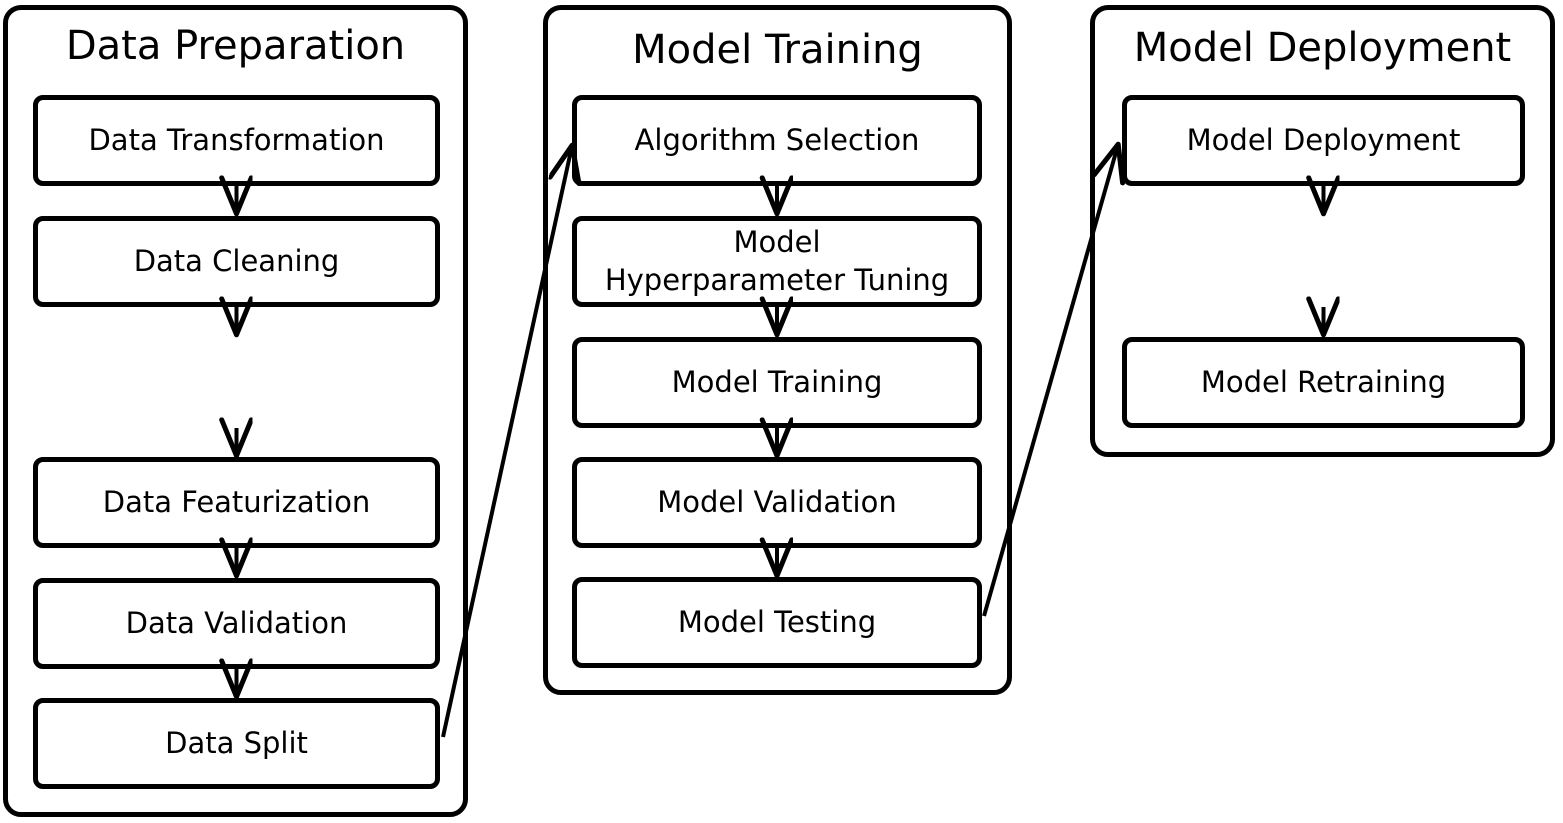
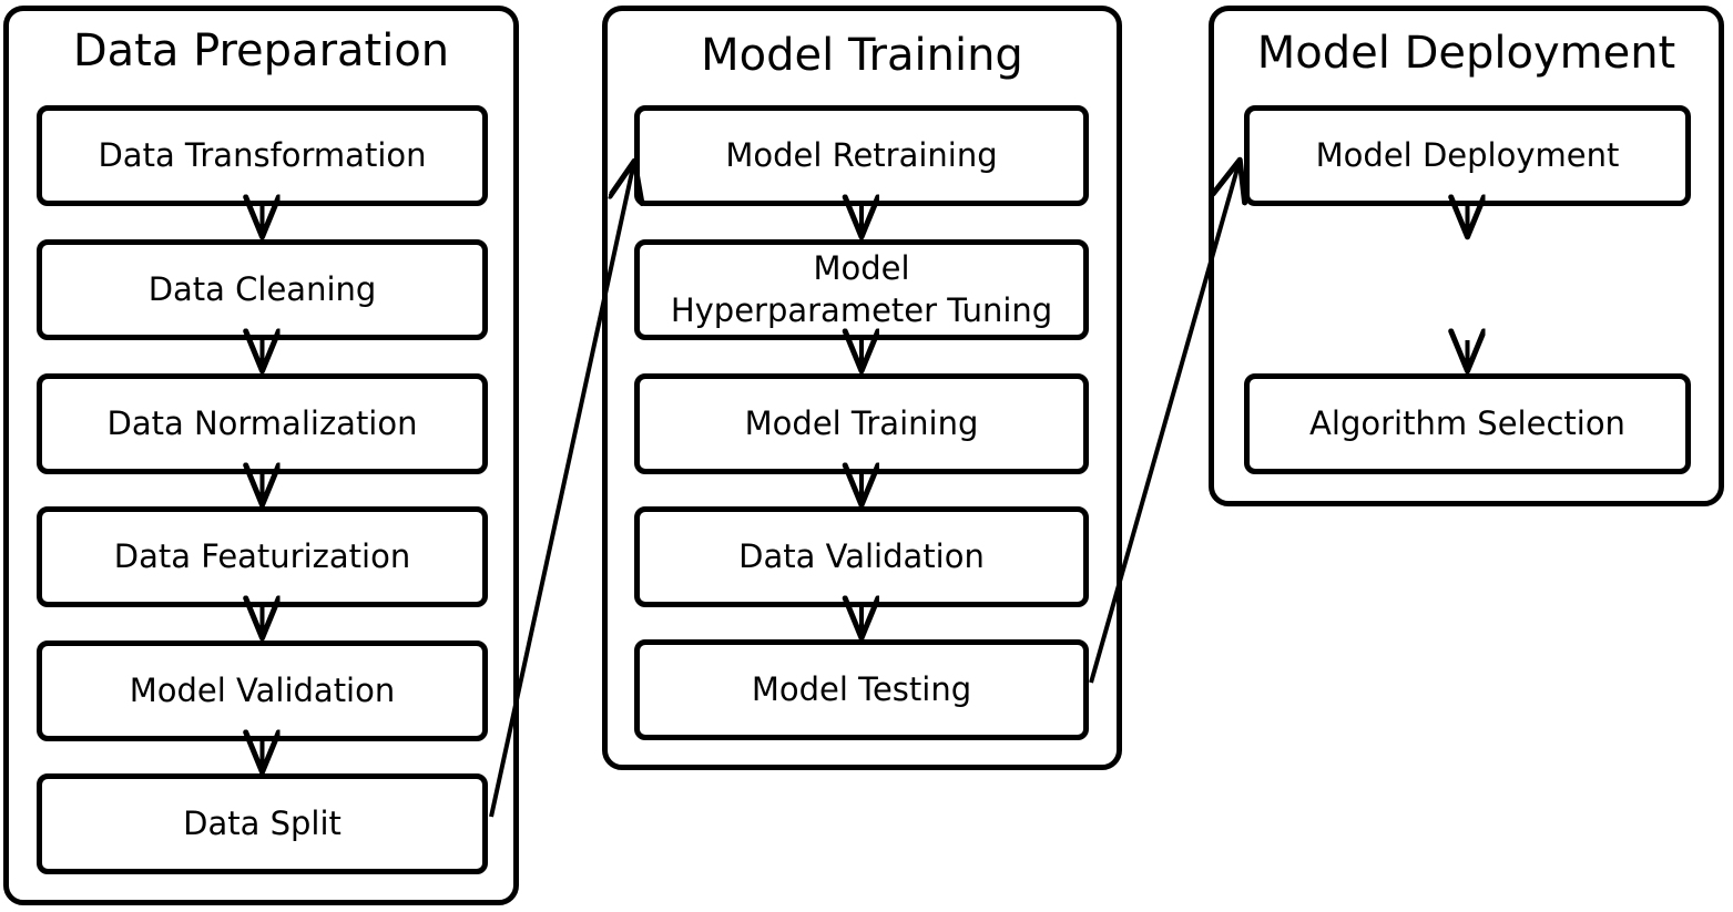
  Data Preparation
  Data Transformation
  Data Cleaning
+ Data Normalization
  Data Featurization
- Data Validation
+ Model Validation
  Data Split
  Model Training
- Algorithm Selection
+ Model Retraining
  Model
  Hyperparameter Tuning
  Model Training
- Model Validation
+ Data Validation
  Model Testing
  Model Deployment
  Model Deployment
- Model Retraining
+ Algorithm Selection
